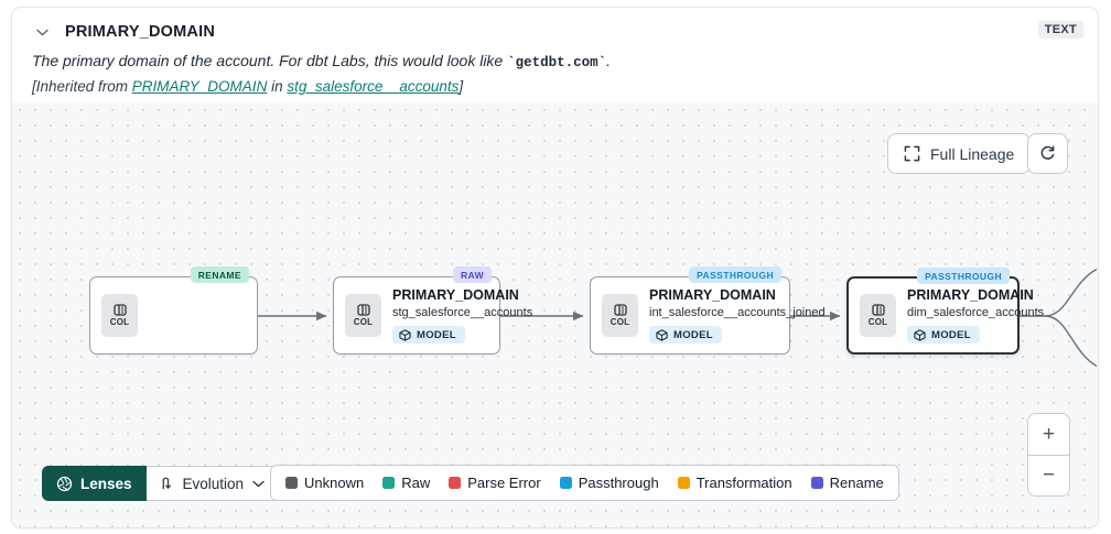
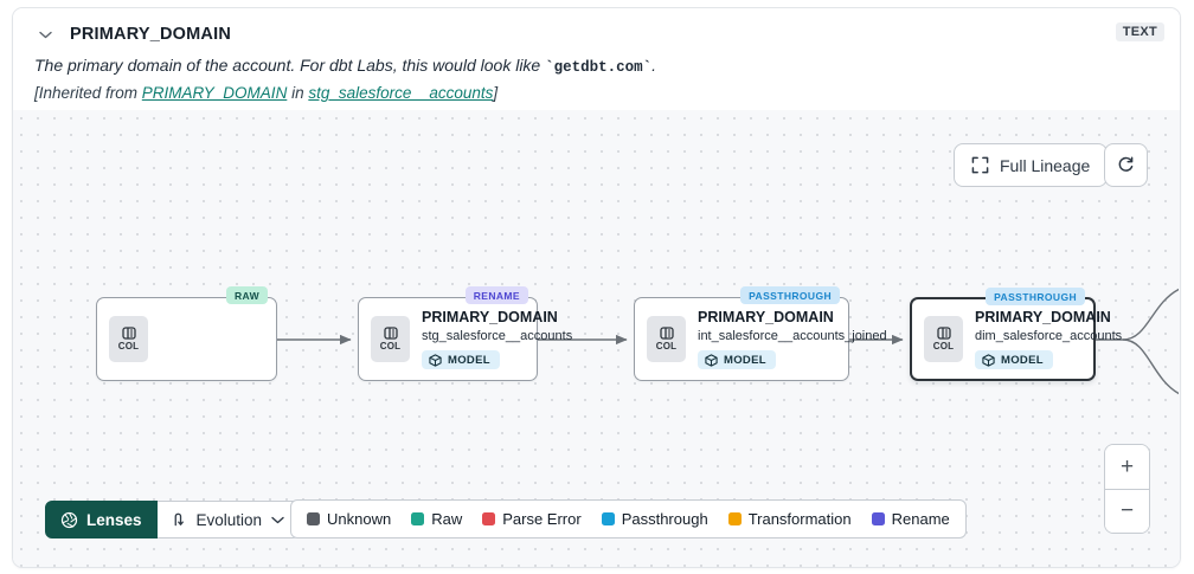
  PRIMARY_DOMAIN
  TEXT
  The primary domain of the account. For dbt Labs, this would look like `getdbt.com`.
  [Inherited from PRIMARY_DOMAIN in stg_salesforce__accounts]
  Full Lineage
- RENAME
+ RAW
  COL
- RAW
+ RENAME
  COL
  PRIMARY_DOMAIN
  stg_salesforce__accounts
  MODEL
  PASSTHROUGH
  COL
  PRIMARY_DOMAIN
  int_salesforce__accounts_joined
  MODEL
  PASSTHROUGH
  COL
  PRIMARY_DOMAIN
  dim_salesforce_accounts
  MODEL
  Lenses
  Evolution
  Unknown
  Raw
  Parse Error
  Passthrough
  Transformation
  Rename
  +
  −
